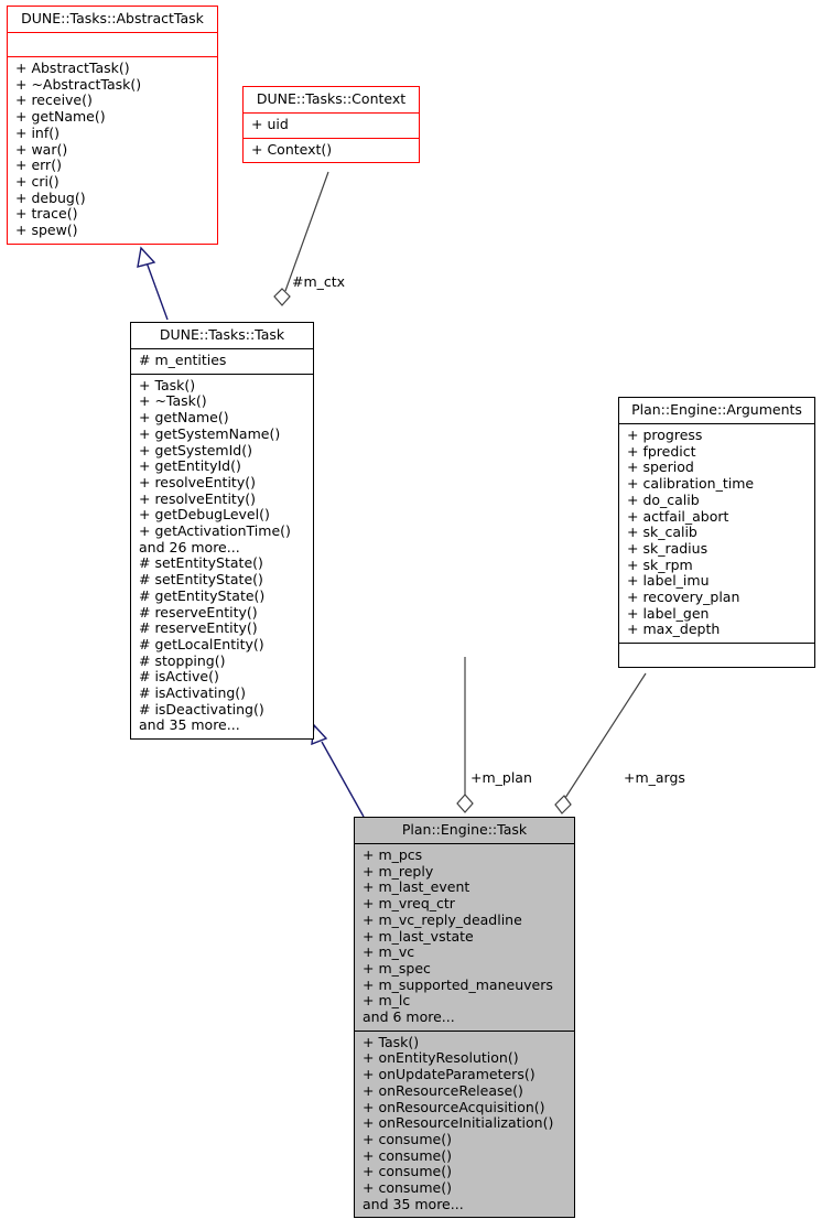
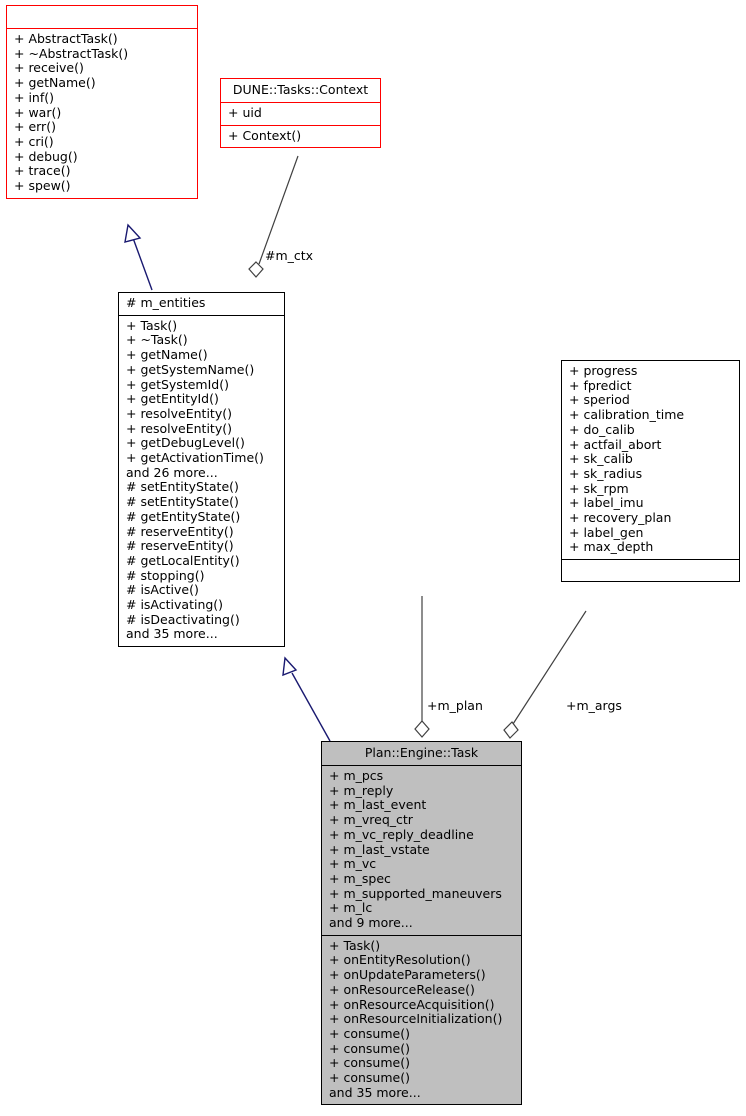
- DUNE::Tasks::AbstractTask
  + AbstractTask()
  + ~AbstractTask()
  + receive()
  + getName()
  + inf()
  + war()
  + err()
  + cri()
  + debug()
  + trace()
  + spew()
  DUNE::Tasks::Context
  + uid
  + Context()
- DUNE::Tasks::Task
  # m_entities
  + Task()
  + ~Task()
  + getName()
  + getSystemName()
  + getSystemId()
  + getEntityId()
  + resolveEntity()
  + resolveEntity()
  + getDebugLevel()
  + getActivationTime()
  and 26 more...
  # setEntityState()
  # setEntityState()
  # getEntityState()
  # reserveEntity()
  # reserveEntity()
  # getLocalEntity()
  # stopping()
  # isActive()
  # isActivating()
  # isDeactivating()
  and 35 more...
- Plan::Engine::Arguments
  + progress
  + fpredict
  + speriod
  + calibration_time
  + do_calib
  + actfail_abort
  + sk_calib
  + sk_radius
  + sk_rpm
  + label_imu
  + recovery_plan
  + label_gen
  + max_depth
  Plan::Engine::Task
  + m_pcs
  + m_reply
  + m_last_event
  + m_vreq_ctr
  + m_vc_reply_deadline
  + m_last_vstate
  + m_vc
  + m_spec
  + m_supported_maneuvers
  + m_lc
- and 6 more...
+ and 9 more...
  + Task()
  + onEntityResolution()
  + onUpdateParameters()
  + onResourceRelease()
  + onResourceAcquisition()
  + onResourceInitialization()
  + consume()
  + consume()
  + consume()
  + consume()
  and 35 more...
  #m_ctx
  +m_plan
  +m_args
